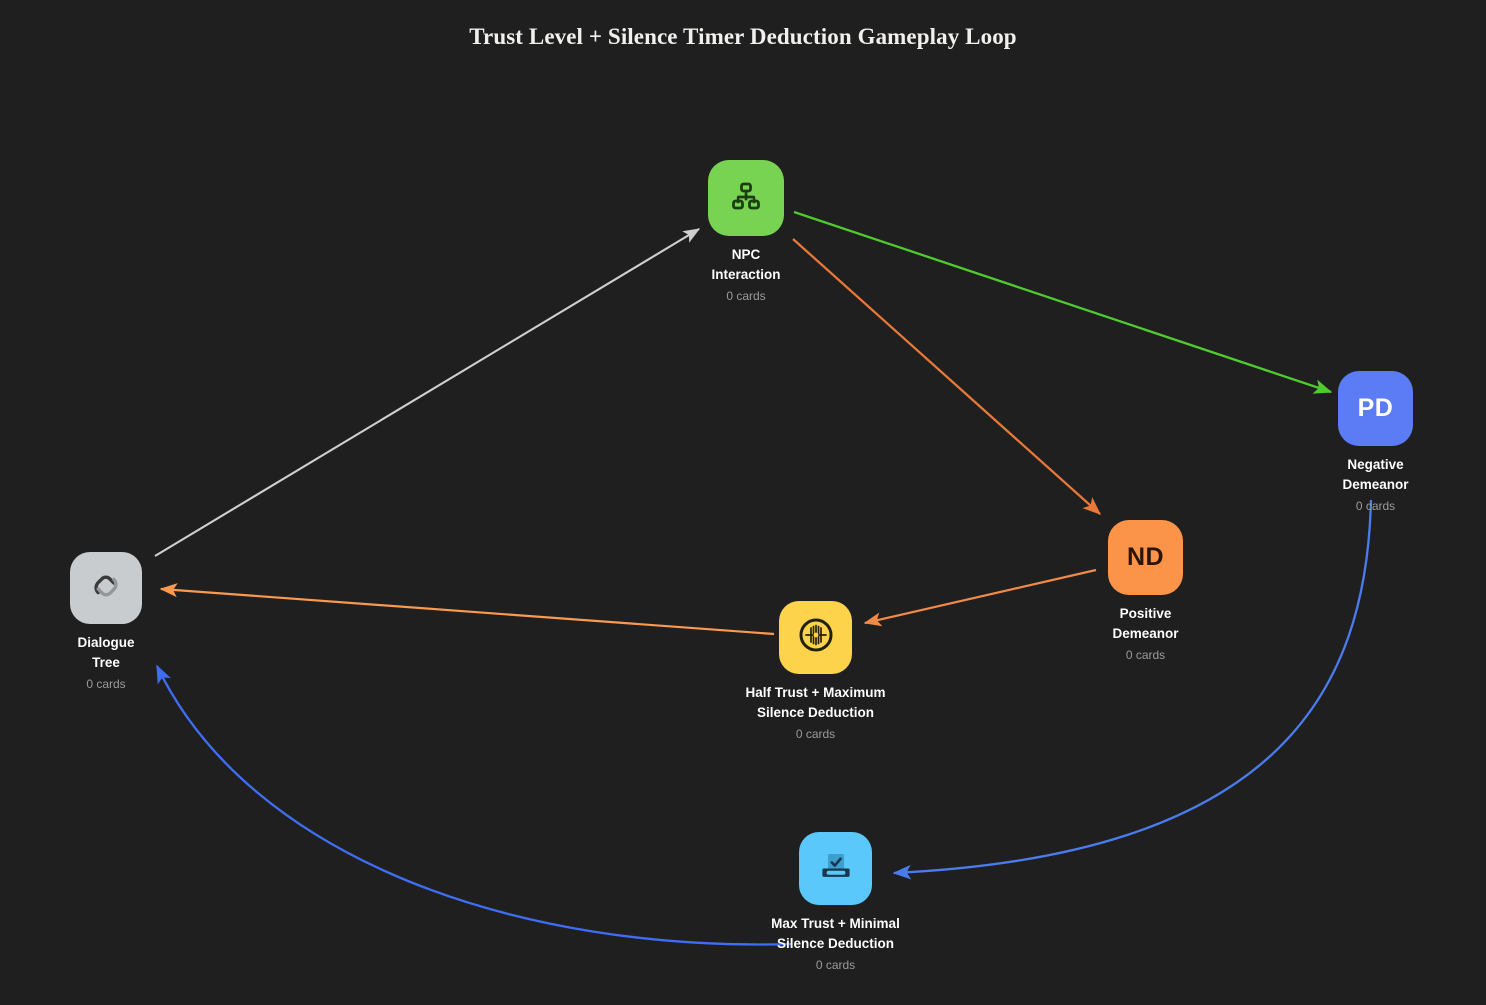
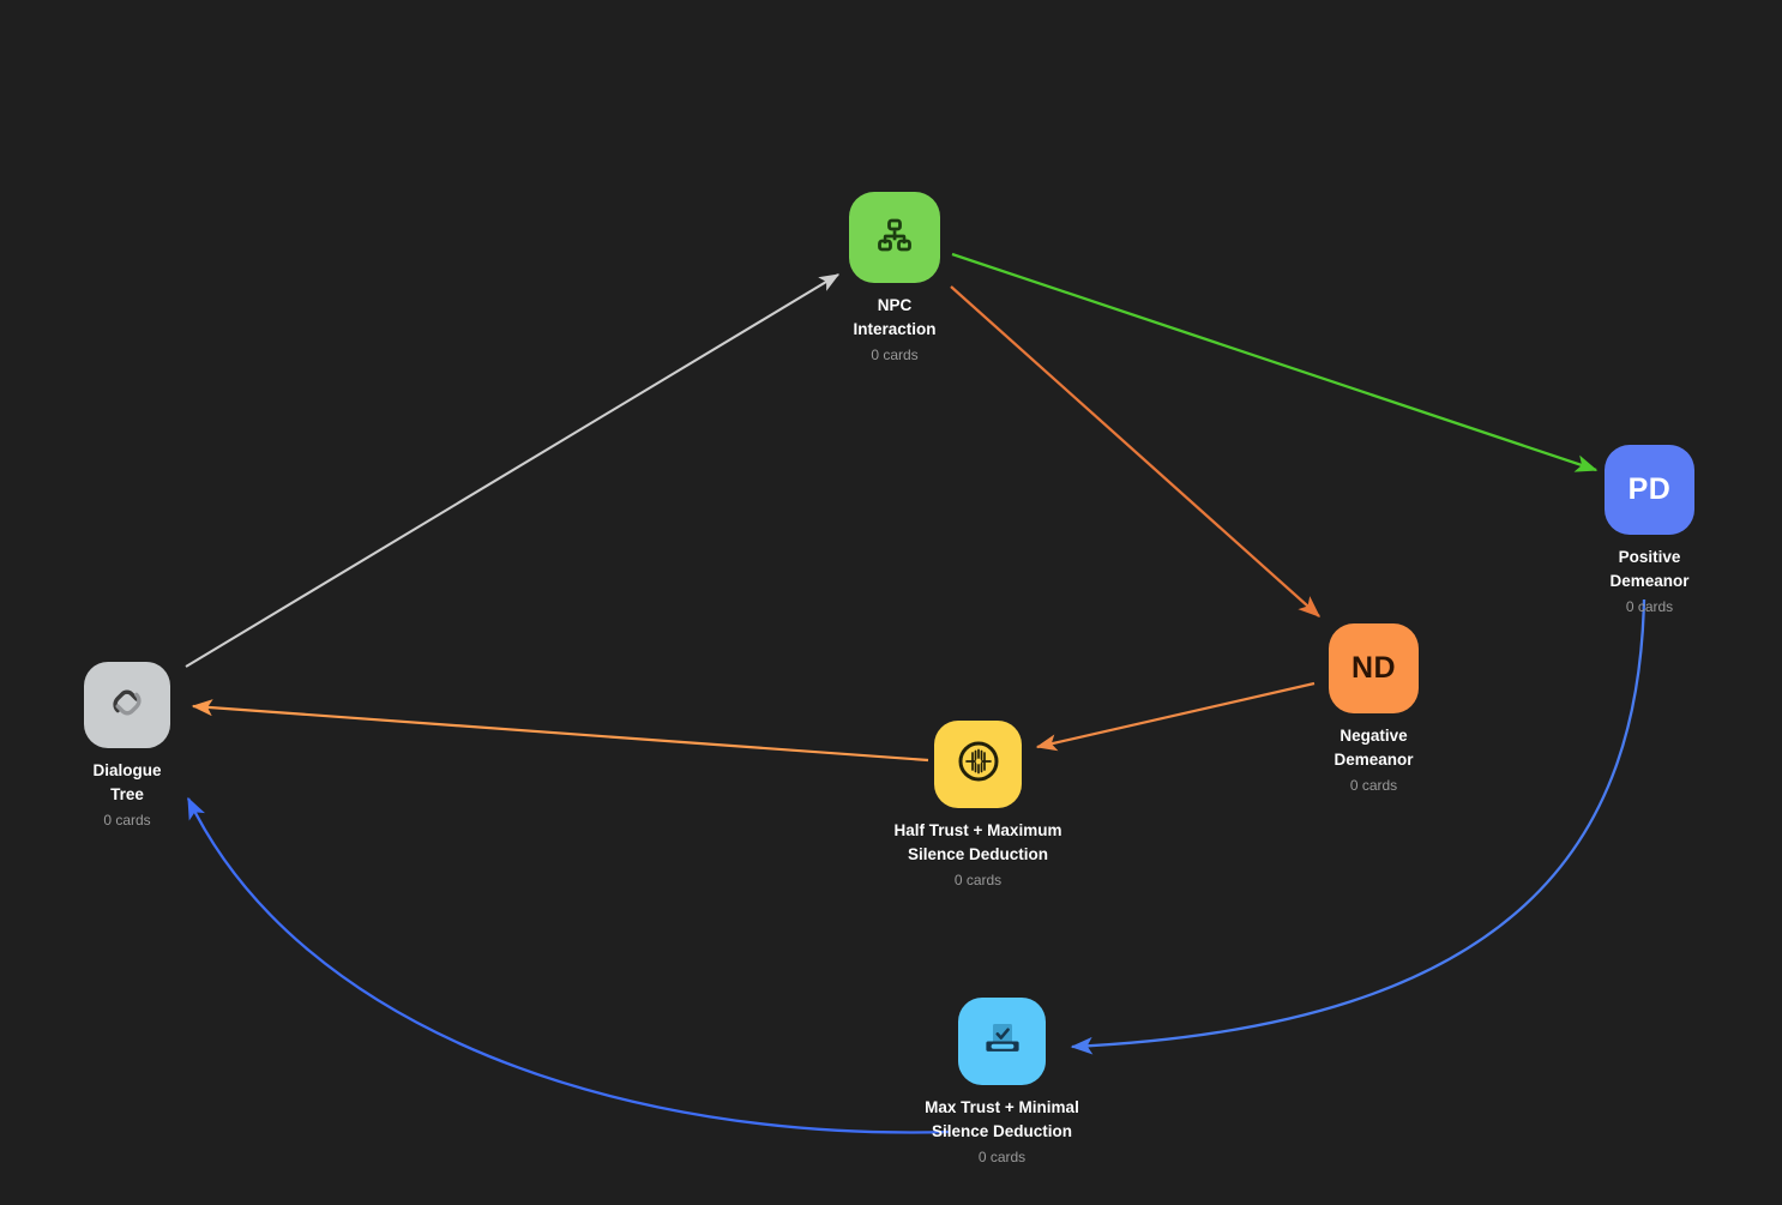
- Trust Level + Silence Timer Deduction Gameplay Loop
  Dialogue Tree
  0 cards
  NPC Interaction
  0 cards
  PD
- Negative Demeanor
+ Positive Demeanor
  0 cards
  ND
- Positive Demeanor
+ Negative Demeanor
  0 cards
  Half Trust + Maximum
  Silence Deduction
  0 cards
  Max Trust + Minimal
  Silence Deduction
  0 cards
